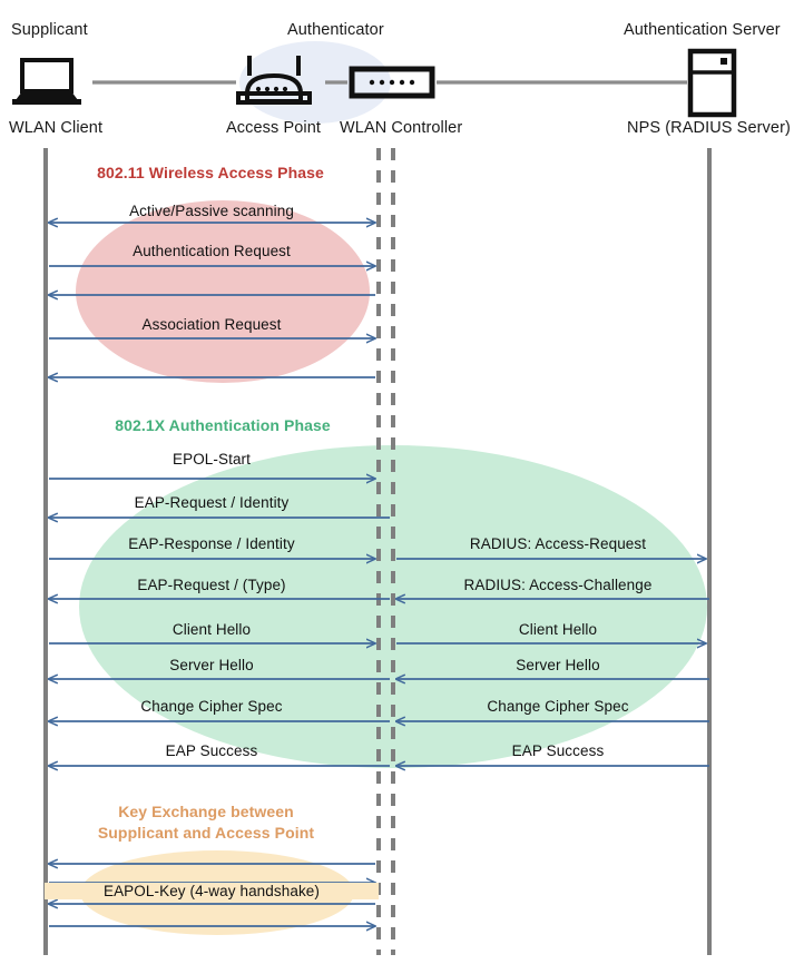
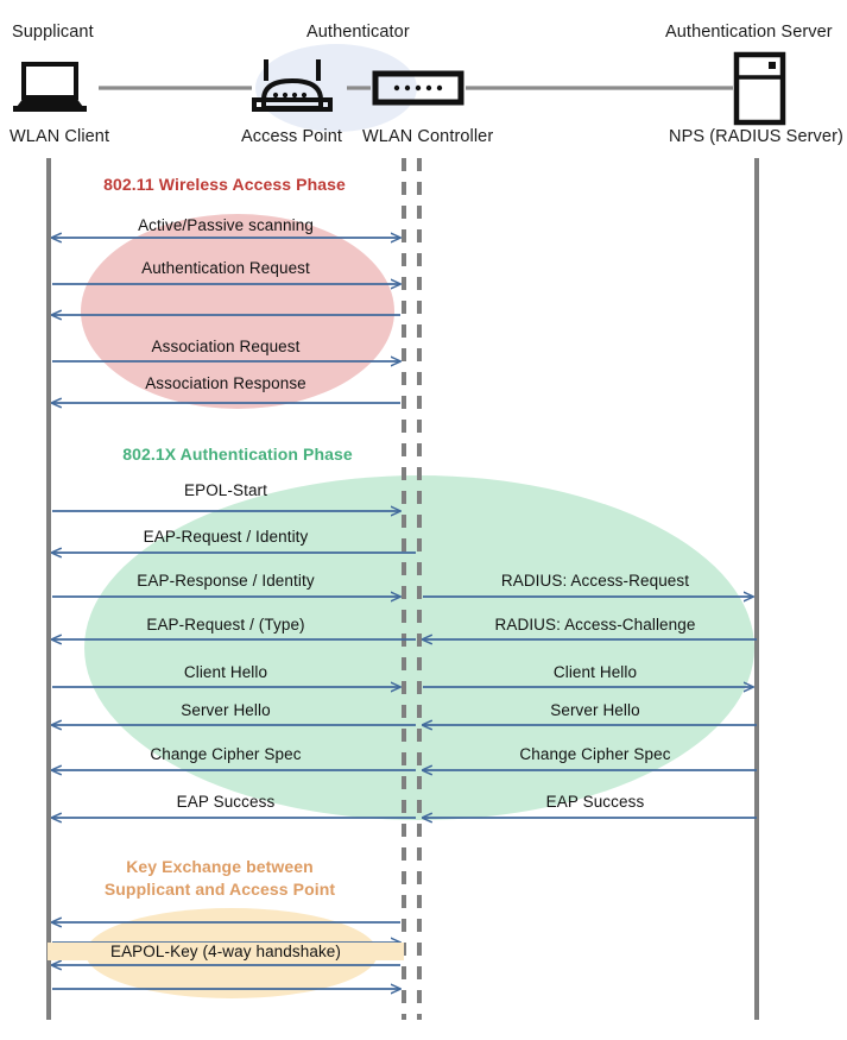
  Supplicant
  Authenticator
  Authentication Server
  WLAN Client
  Access Point
  WLAN Controller
  NPS (RADIUS Server)
  802.11 Wireless Access Phase
  802.1X Authentication Phase
  Key Exchange between
  Supplicant and Access Point
  Active/Passive scanning
  Authentication Request
  Association Request
+ Association Response
  EPOL-Start
  EAP-Request / Identity
  EAP-Response / Identity
  RADIUS: Access-Request
  EAP-Request / (Type)
  RADIUS: Access-Challenge
  Client Hello
  Client Hello
  Server Hello
  Server Hello
  Change Cipher Spec
  Change Cipher Spec
  EAP Success
  EAP Success
  EAPOL-Key (4-way handshake)
